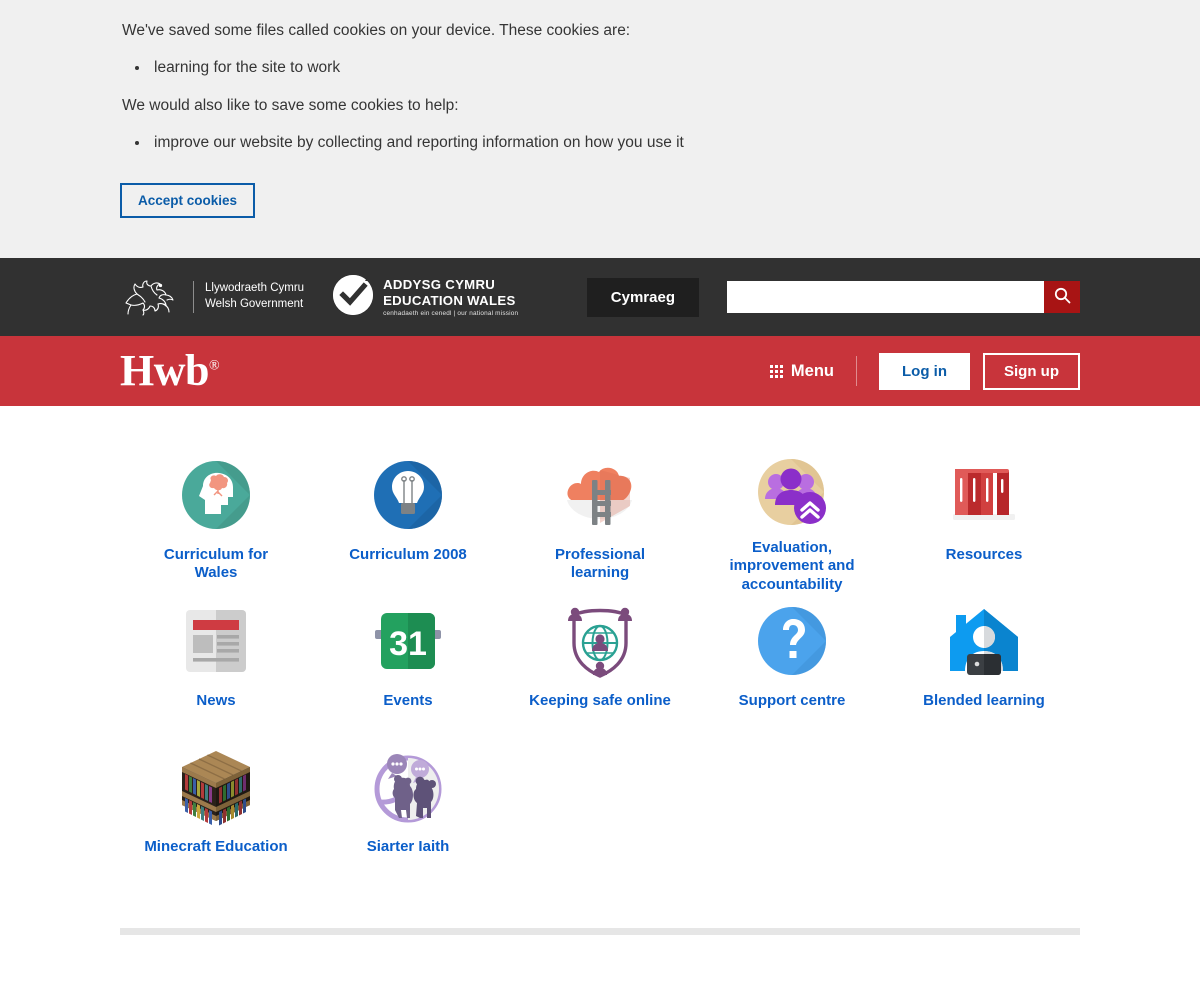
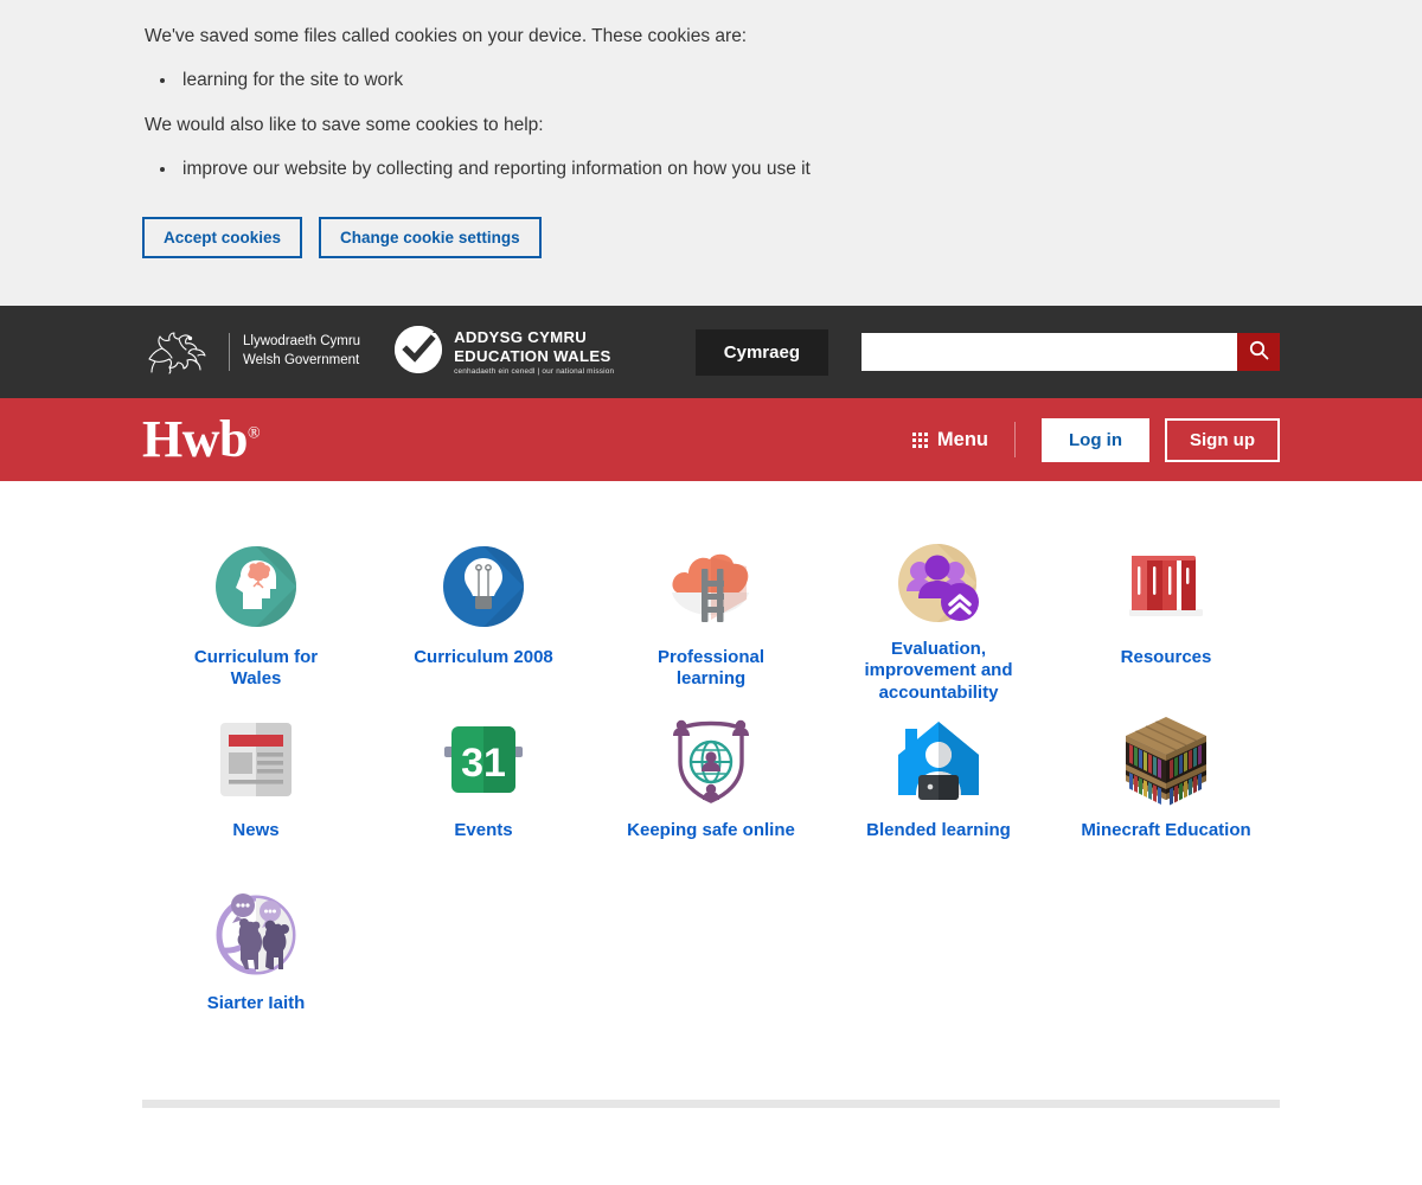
  We've saved some files called cookies on your device. These cookies are:
  learning for the site to work
  We would also like to save some cookies to help:
  improve our website by collecting and reporting information on how you use it
  Accept cookies
+ Change cookie settings
  Llywodraeth Cymru
  Welsh Government
  ADDYSG CYMRU
  EDUCATION WALES
  Cymraeg
  Hwb®
  Menu
  Log in
  Sign up
  Curriculum for Wales
  Curriculum 2008
  Professional learning
  Evaluation, improvement and accountability
  Resources
  News
  31
  Events
  Keeping safe online
- Support centre
  Blended learning
  Minecraft Education
  Siarter Iaith
